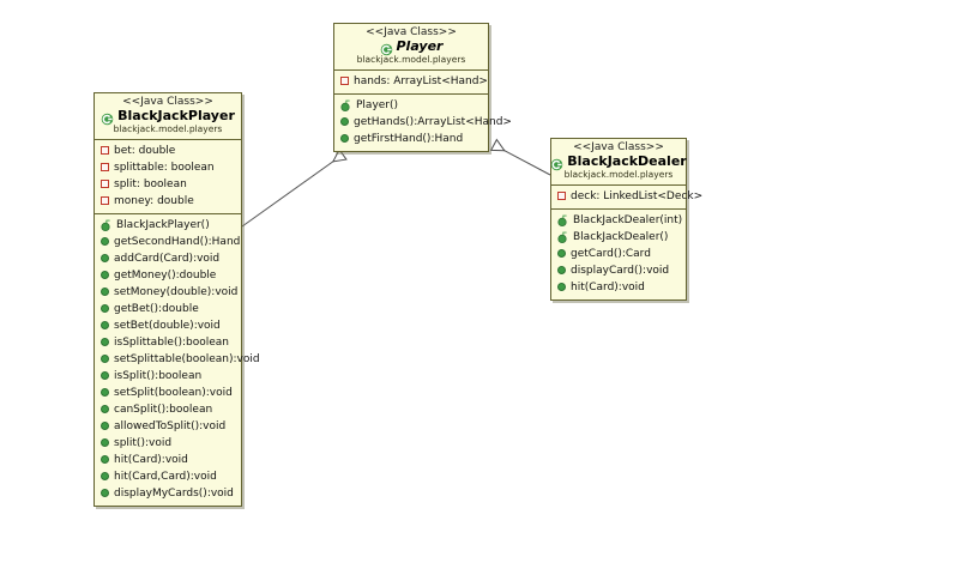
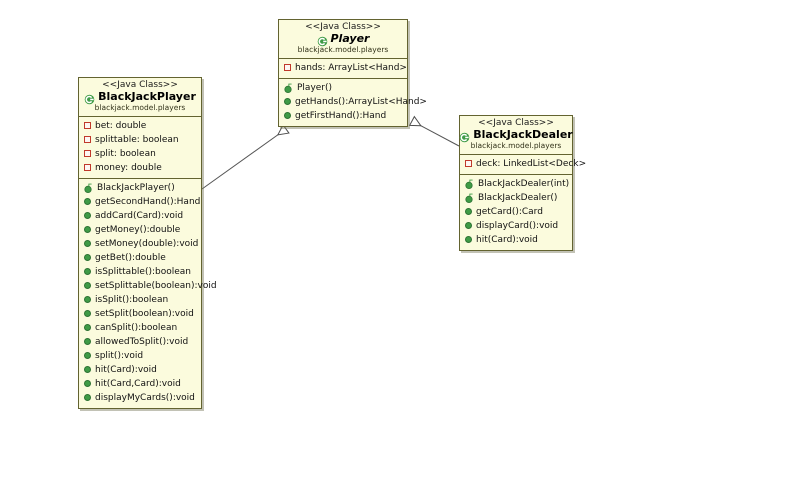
  <<Java Class>>
  BlackJackPlayer
  blackjack.model.players
  bet: double
  splittable: boolean
  split: boolean
  money: double
  BlackJackPlayer()
  getSecondHand():Hand
  addCard(Card):void
  getMoney():double
  setMoney(double):void
  getBet():double
- setBet(double):void
  isSplittable():boolean
  setSplittable(boolean):void
  isSplit():boolean
  setSplit(boolean):void
  canSplit():boolean
  allowedToSplit():void
  split():void
  hit(Card):void
  hit(Card,Card):void
  displayMyCards():void
  <<Java Class>>
  Player
  blackjack.model.players
  hands: ArrayList<Hand>
  Player()
  getHands():ArrayList<Hand>
  getFirstHand():Hand
  <<Java Class>>
  BlackJackDealer
  blackjack.model.players
  deck: LinkedList<Deck>
  BlackJackDealer(int)
  BlackJackDealer()
  getCard():Card
  displayCard():void
  hit(Card):void
